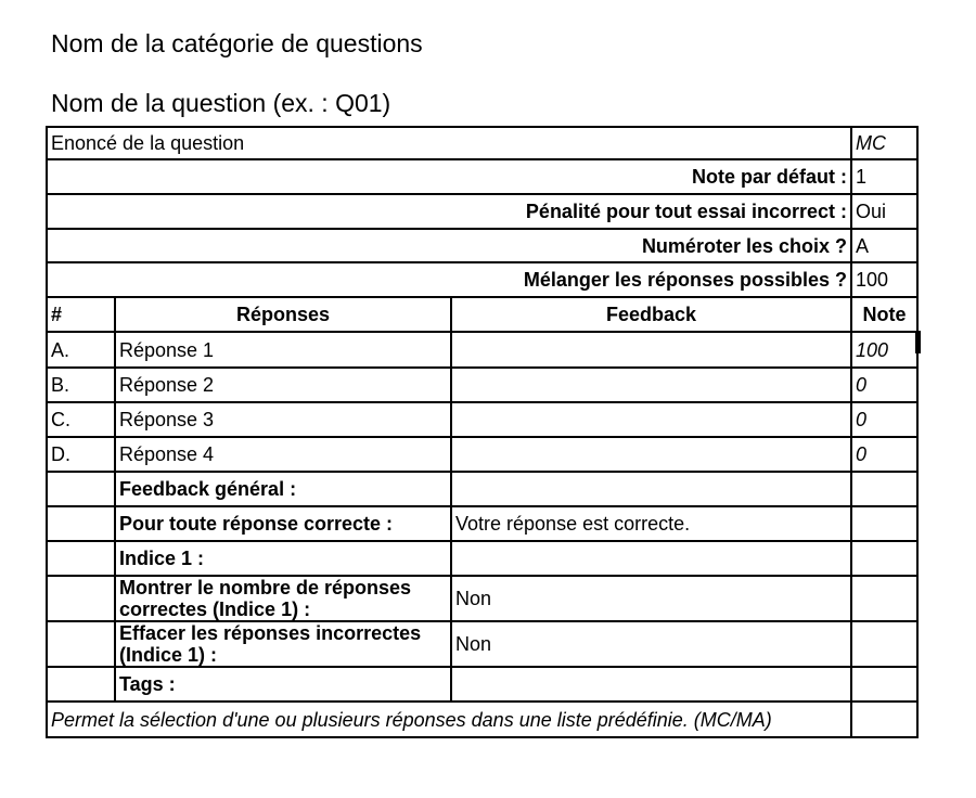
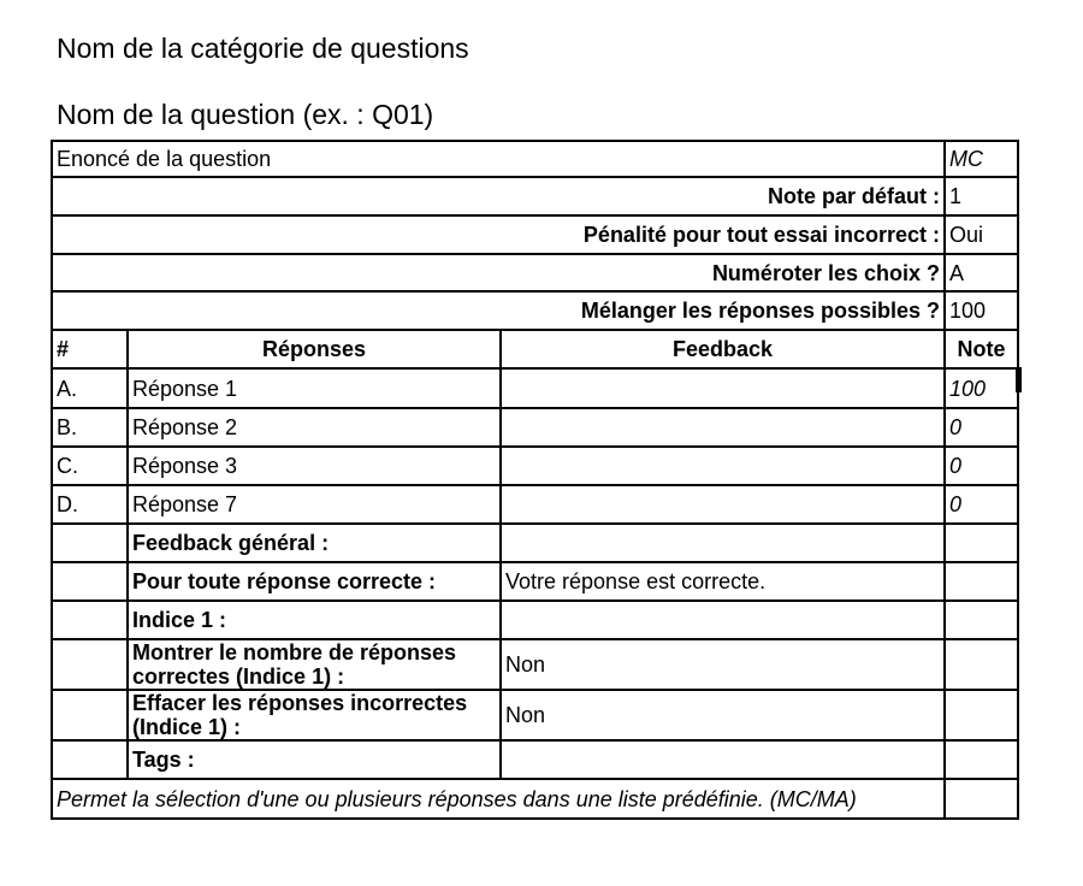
  Nom de la catégorie de questions
  Nom de la question (ex. : Q01)
  Enoncé de la question	MC
  Note par défaut :	1
  Pénalité pour tout essai incorrect :	Oui
  Numéroter les choix ?	A
  Mélanger les réponses possibles ?	100
  #	Réponses	Feedback	Note
  A.	Réponse 1		100
  B.	Réponse 2		0
  C.	Réponse 3		0
- D.	Réponse 4		0
+ D.	Réponse 7		0
  	Feedback général :
  	Pour toute réponse correcte :	Votre réponse est correcte.
  	Indice 1 :
  	Montrer le nombre de réponses correctes (Indice 1) :	Non
  	Effacer les réponses incorrectes (Indice 1) :	Non
  	Tags :
  Permet la sélection d'une ou plusieurs réponses dans une liste prédéfinie. (MC/MA)
